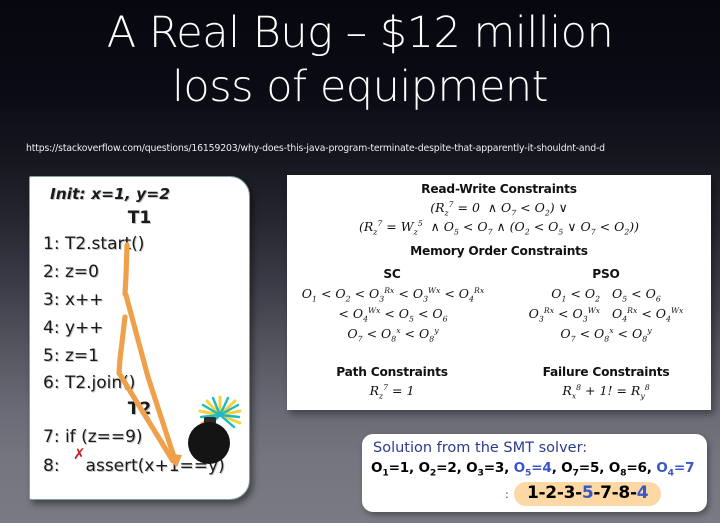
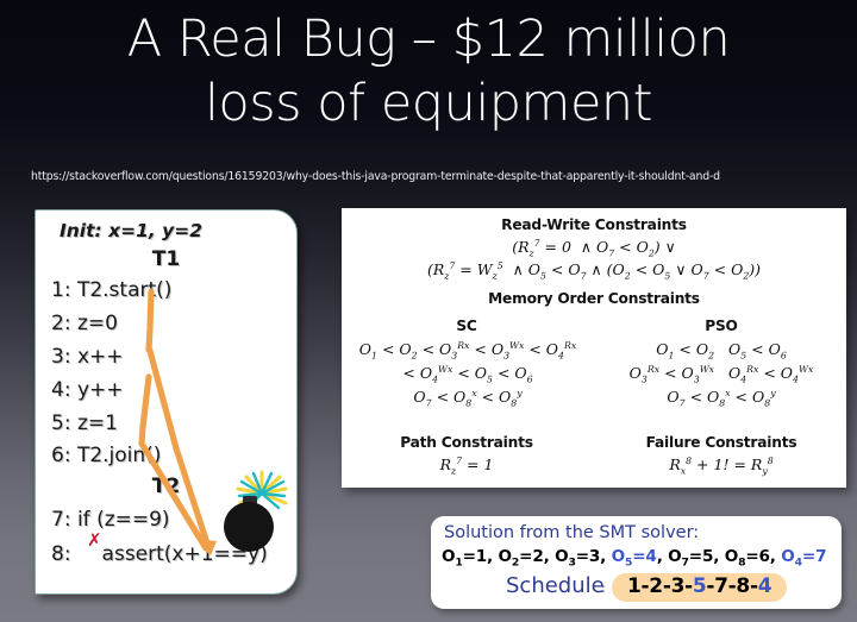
  A Real Bug – $12 million
  loss of equipment
  https://stackoverflow.com/questions/16159203/why-does-this-java-program-terminate-despite-that-apparently-it-shouldnt-and-d
  Init: x=1, y=2
  T1
  1: T2.star()
  2: z=0
  3: x++
  4: y++
  5: z=1
  6: T2.join)
  T2
  7: if (z==9)
  8: assert(x+1==y)
  ✗
  Read-Write Constraints
  (Rz7 = 0 ∧ O7 < O2) ∨
  (Rz7 = Wz5 ∧ O5 < O7 ∧ (O2 < O5 ∨ O7 < O2))
  Memory Order Constraints
  SC
  PSO
  O1 < O2 < O3Rx < O3Wx < O4Rx
  < O4Wx < O5 < O6
  O7 < O8x < O8y
  O1 < O2 O5 < O6
  O3Rx < O3Wx O4Rx < O4Wx
  O7 < O8x < O8y
  Path Constraints
  Failure Constraints
  Rz7 = 1
  Rx8 + 1! = Ry8
  Solution from the SMT solver:
  O1=1, O2=2, O3=3, O5=4, O7=5, O8=6, O4=7
+ Schedule
  :
  1-2-3-5-7-8-4
